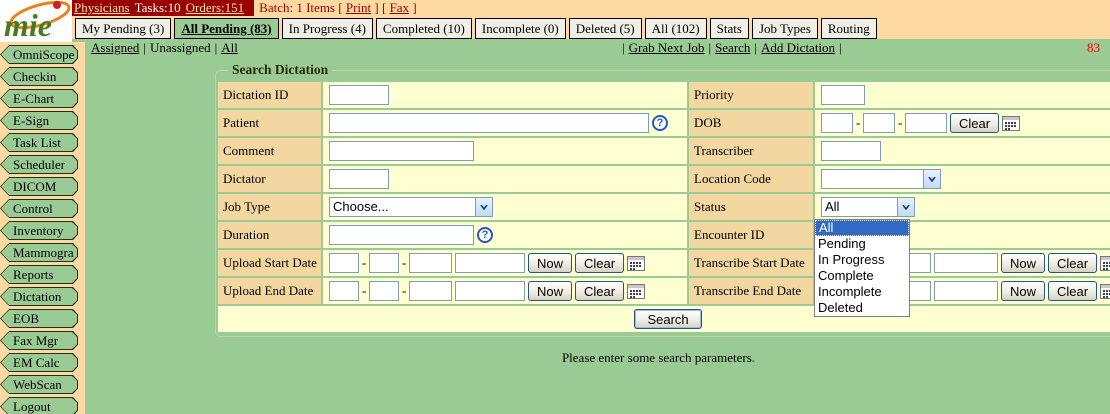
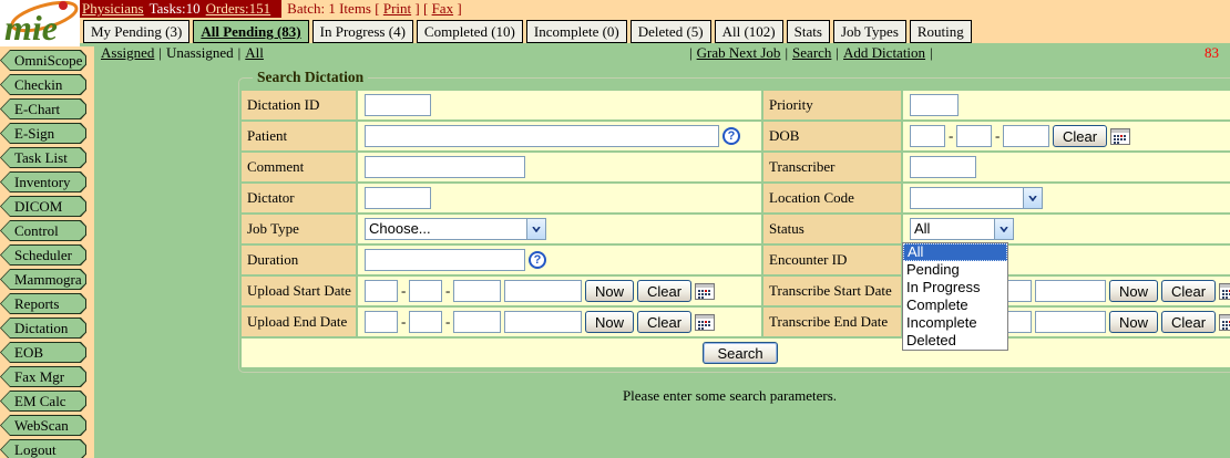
  mie
  Physicians Tasks:10 Orders:151
  Batch: 1 Items [ Print ] [ Fax ]
  My Pending (3)
  All Pending (83)
  In Progress (4)
  Completed (10)
  Incomplete (0)
  Deleted (5)
  All (102)
  Stats
  Job Types
  Routing
  OmniScope
  Checkin
  E-Chart
  E-Sign
  Task List
- Scheduler
+ Inventory
  DICOM
  Control
- Inventory
+ Scheduler
  Mammogra
  Reports
  Dictation
  EOB
  Fax Mgr
  EM Calc
  WebScan
  Logout
  Assigned | Unassigned | All
  | Grab Next Job | Search | Add Dictation |
  83
  Search Dictation
  Dictation ID
  Priority
  Patient
  ?
  DOB
  -
  -
  Clear
  Comment
  Transcriber
  Dictator
  Location Code
  Job Type
  Choose...
  Status
  All
  Duration
  ?
  Encounter ID
  Upload Start Date
  -
  -
  Now
  Clear
  Transcribe Start Date
  Now
  Clear
  Upload End Date
  -
  -
  Now
  Clear
  Transcribe End Date
  Now
  Clear
  Search
  All
  Pending
  In Progress
  Complete
  Incomplete
  Deleted
  Please enter some search parameters.
